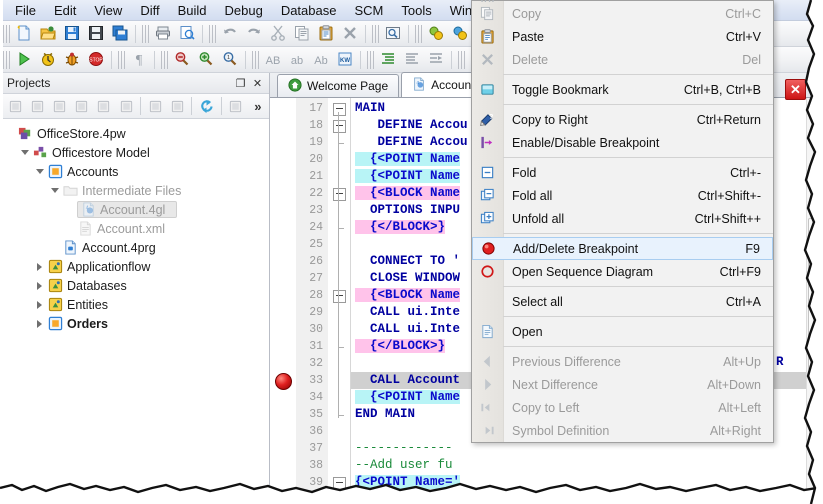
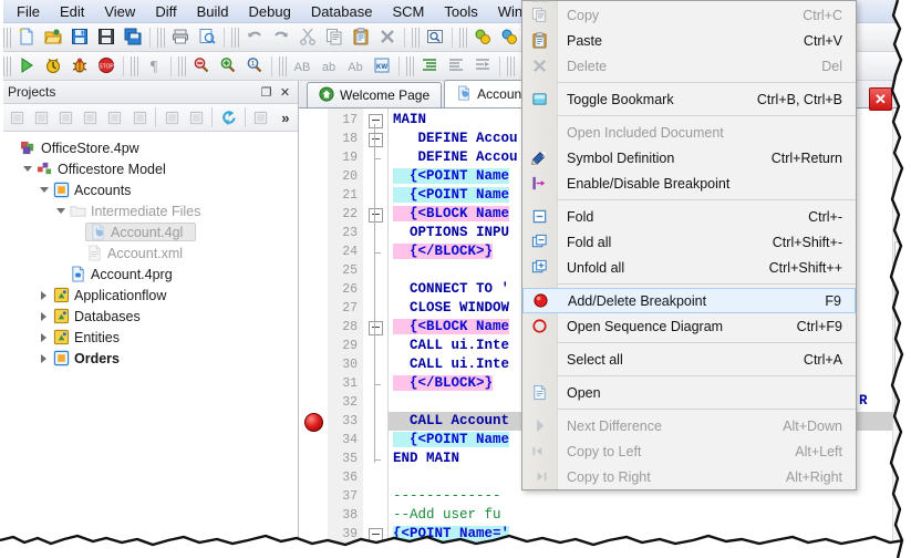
  File
  Edit
  View
  Diff
  Build
  Debug
  Database
  SCM
  Tools
  ¶
  AB
  ab
  Ab
  Projects
  ❐
  ✕
  »
  OfficeStore.4pw
  Officestore Model
  Accounts
  Intermediate Files
  Account.4gl
  Account.xml
  Account.4prg
  Applicationflow
  Databases
  Entities
  Orders
  Welcome Page
  17
  18
  19
  20
  21
  22
  23
  24
  25
  26
  27
  28
  29
  30
  31
  32
  33
  34
  35
  36
  37
  38
  39
  MAIN
  DEFINE Accou
  DEFINE Accou
  {<POINT Name
  {<POINT Name
  {<BLOCK Name
  OPTIONS INPU
  {</BLOCK>}
  CONNECT TO '
  CLOSE WINDOW
  {<BLOCK Name
  CALL ui.Inte
  CALL ui.Inte
  {</BLOCK>}
  CALL Account
  {<POINT Name
  END MAIN
  -------------
  --Add user fu
  {<POINT Name='
  ✕
  R
  Copy
  Ctrl+C
  Paste
  Ctrl+V
  Delete
  Del
  Toggle Bookmark
  Ctrl+B, Ctrl+B
+ Open Included Document
  ?
- Copy to Right
+ Symbol Definition
  Ctrl+Return
  Enable/Disable Breakpoint
  Fold
  Ctrl+-
  Fold all
  Ctrl+Shift+-
  Unfold all
  Ctrl+Shift++
  Add/Delete Breakpoint
  F9
  Open Sequence Diagram
  Ctrl+F9
  Select all
  Ctrl+A
  Open
- Previous Difference
- Alt+Up
  Next Difference
  Alt+Down
  Copy to Left
  Alt+Left
- Symbol Definition
+ Copy to Right
  Alt+Right
